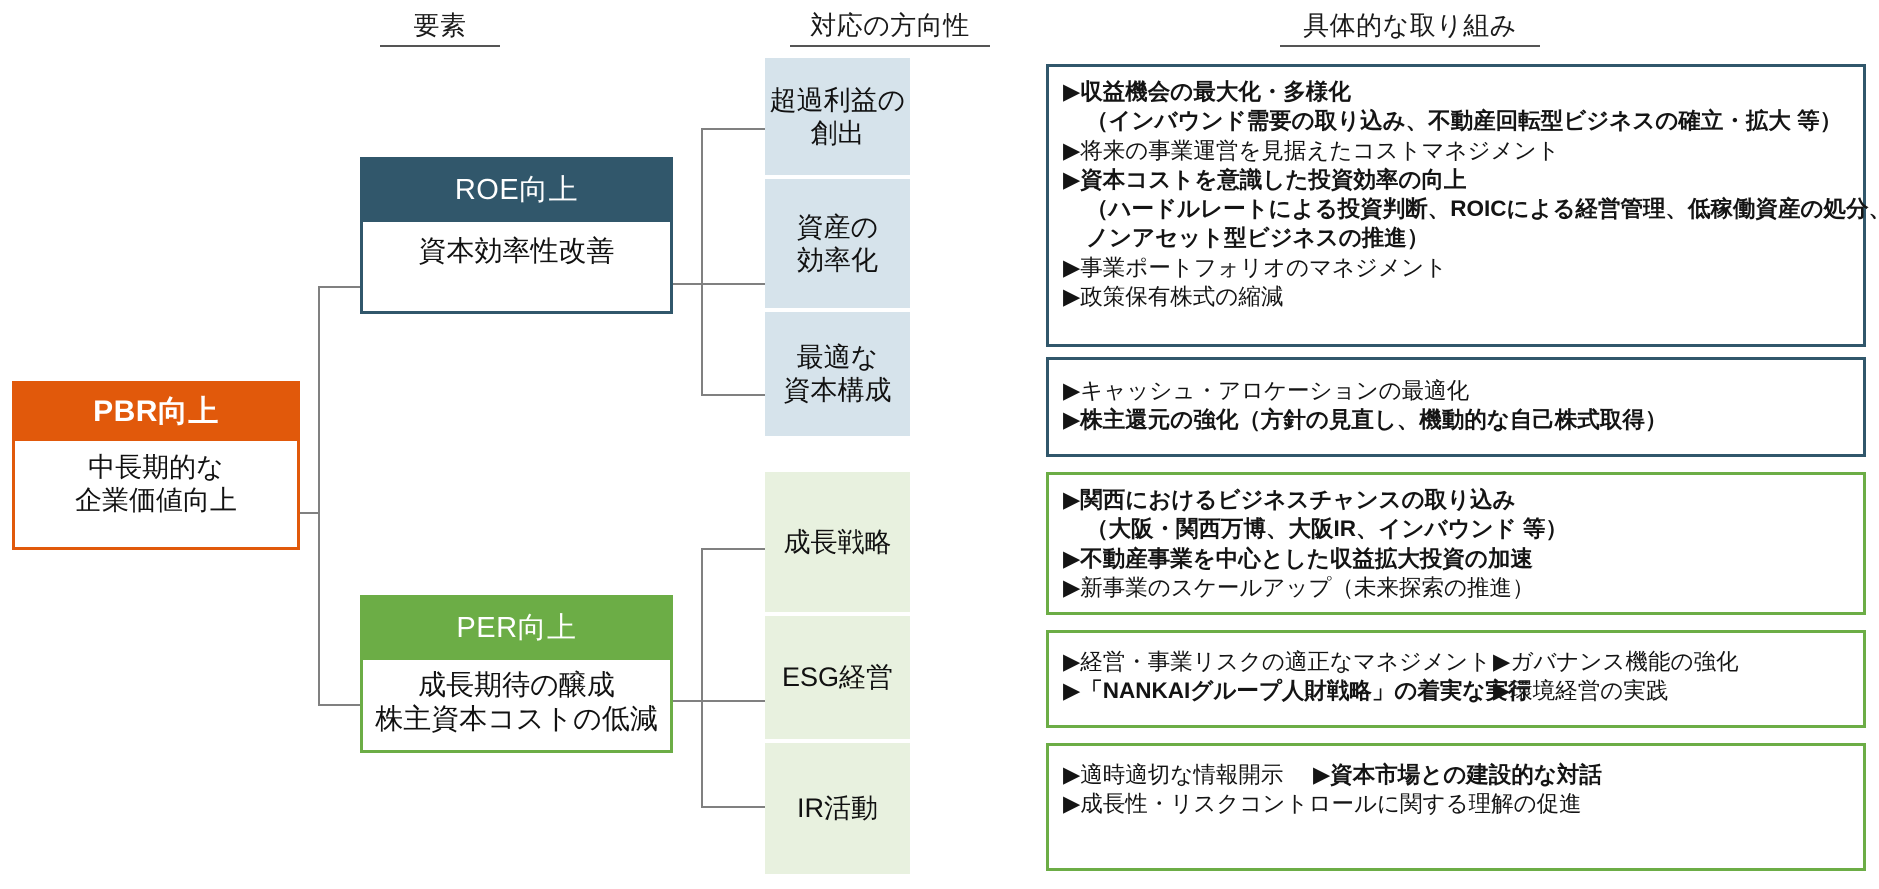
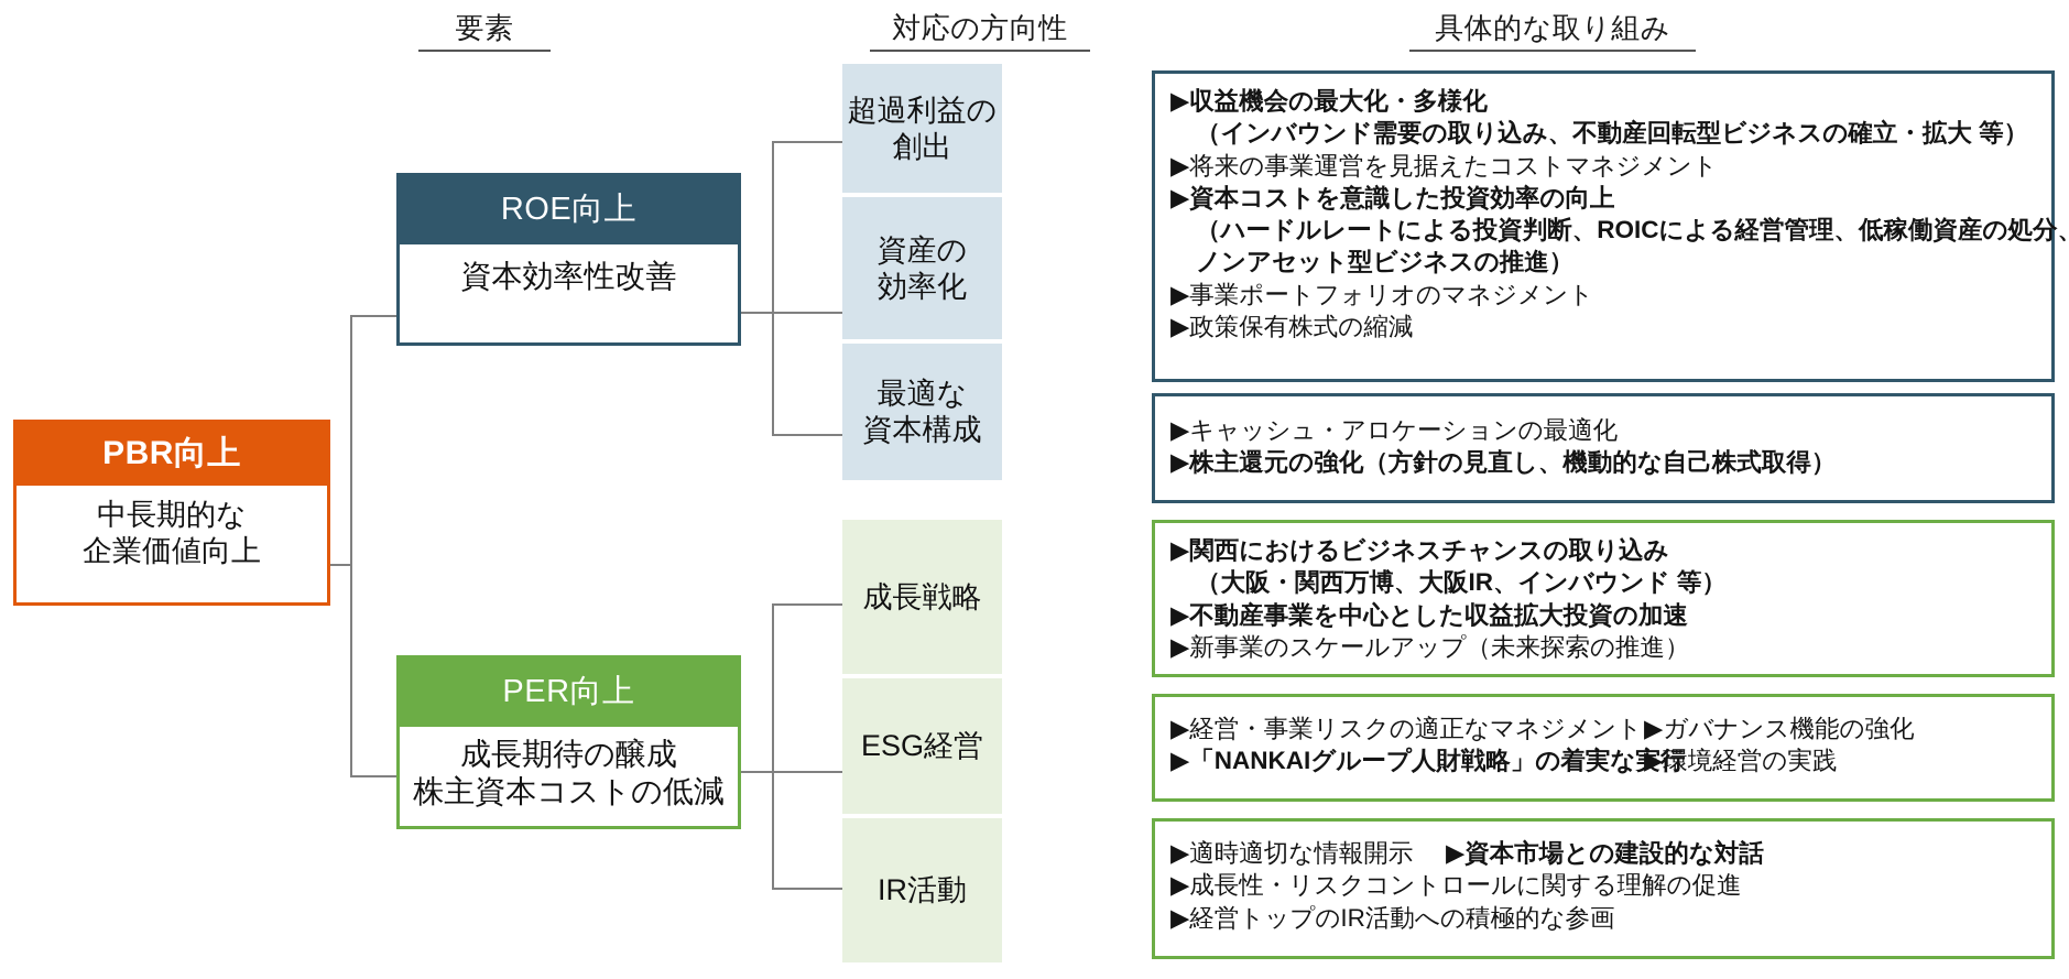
  要素
  対応の方向性
  具体的な取り組み
  PBR向上
  中長期的な
  企業価値向上
  ROE向上
  資本効率性改善
  PER向上
  成長期待の醸成
  株主資本コストの低減
  超過利益の
  創出
  資産の
  効率化
  最適な
  資本構成
  成長戦略
  ESG経営
  IR活動
  ▶収益機会の最大化・多様化
  （インバウンド需要の取り込み、不動産回転型ビジネスの確立・拡大 等）
  ▶将来の事業運営を見据えたコストマネジメント
  ▶資本コストを意識した投資効率の向上
  （ハードルレートによる投資判断、ROICによる経営管理、低稼働資産の処分
  ノンアセット型ビジネスの推進）
  ▶事業ポートフォリオのマネジメント
  ▶政策保有株式の縮減
  ▶キャッシュ・アロケーションの最適化
  ▶株主還元の強化（方針の見直し、機動的な自己株式取得）
  ▶関西におけるビジネスチャンスの取り込み
  （大阪・関西万博、大阪IR、インバウンド 等）
  ▶不動産事業を中心とした収益拡大投資の加速
  ▶新事業のスケールアップ（未来探索の推進）
  ▶経営・事業リスクの適正なマネジメント
  ▶ガバナンス機能の強化
  ▶「NANKAIグループ人財戦略」の着実な
  ▶環境経営の実践
  ▶適時適切な情報開示
  ▶資本市場との建設的な対話
  ▶成長性・リスクコントロールに関する理解の促進
+ ▶経営トップのIR活動への積極的な参画
